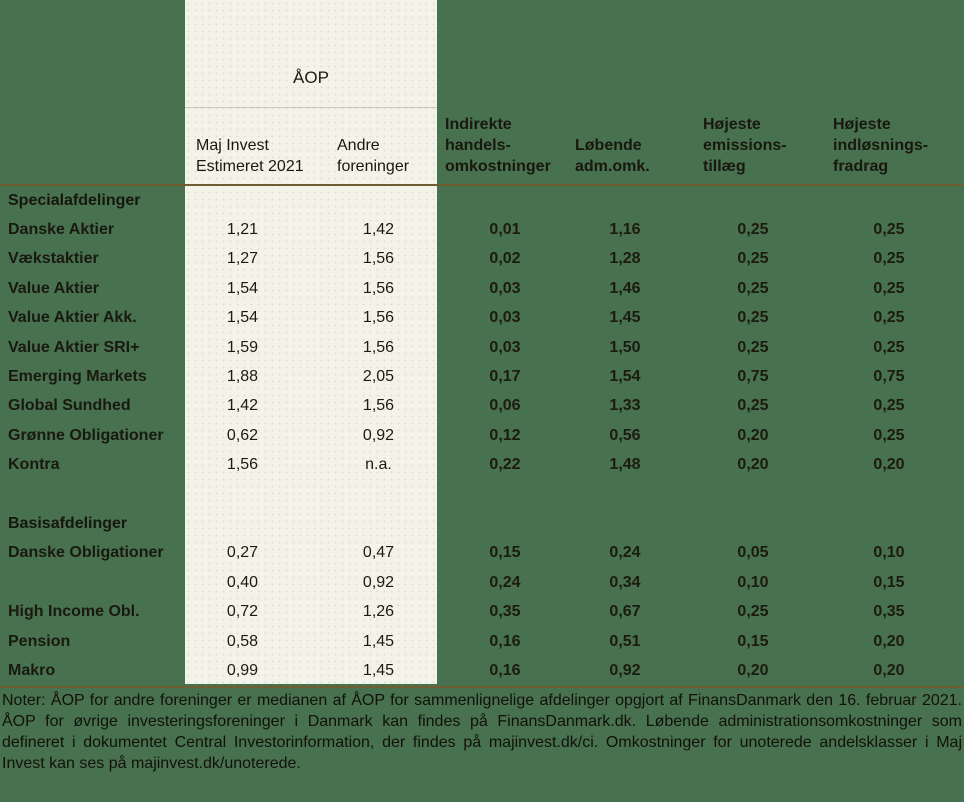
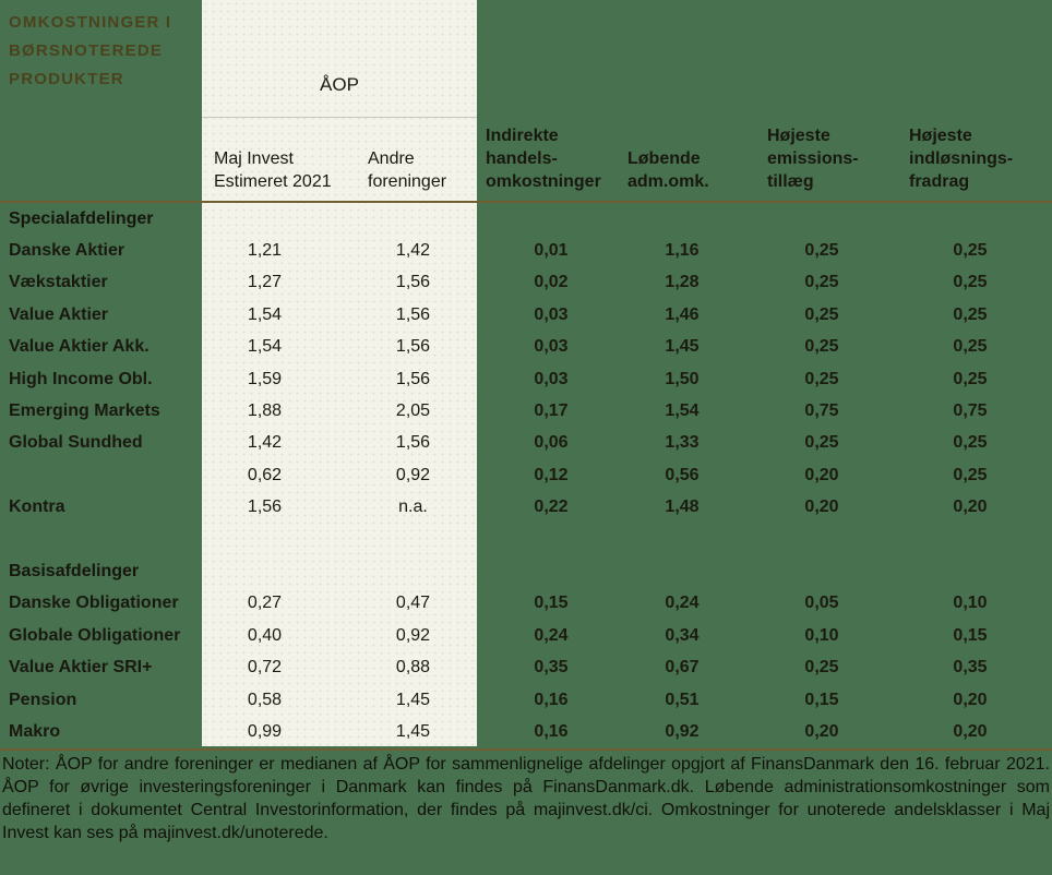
+ OMKOSTNINGER I
+ BØRSNOTEREDE
+ PRODUKTER
  ÅOP
  Maj Invest
  Estimeret 2021
  Andre
  foreninger
  Indirekte
  handels-
  omkostninger
  Løbende
  adm.omk.
  Højeste
  emissions-
  tillæg
  Højeste
  indløsnings-
  fradrag
  Specialafdelinger
  Danske Aktier
  1,21
  1,42
  0,01
  1,16
  0,25
  0,25
  Vækstaktier
  1,27
  1,56
  0,02
  1,28
  0,25
  0,25
  Value Aktier
  1,54
  1,56
  0,03
  1,46
  0,25
  0,25
  Value Aktier Akk.
  1,54
  1,56
  0,03
  1,45
  0,25
  0,25
- Value Aktier SRI+
+ High Income Obl.
  1,59
  1,56
  0,03
  1,50
  0,25
  0,25
  Emerging Markets
  1,88
  2,05
  0,17
  1,54
  0,75
  0,75
  Global Sundhed
  1,42
  1,56
  0,06
  1,33
  0,25
  0,25
- Grønne Obligationer
  0,62
  0,92
  0,12
  0,56
  0,20
  0,25
  Kontra
  1,56
  n.a.
  0,22
  1,48
  0,20
  0,20
  Basisafdelinger
  Danske Obligationer
  0,27
  0,47
  0,15
  0,24
  0,05
  0,10
+ Globale Obligationer
  0,40
  0,92
  0,24
  0,34
  0,10
  0,15
- High Income Obl.
+ Value Aktier SRI+
  0,72
- 1,26
+ 0,88
  0,35
  0,67
  0,25
  0,35
  Pension
  0,58
  1,45
  0,16
  0,51
  0,15
  0,20
  Makro
  0,99
  1,45
  0,16
  0,92
  0,20
  0,20
  Noter: ÅOP for andre foreninger er medianen af ÅOP for sammenlignelige afdelinger opgjort af FinansDanmark den 16. februar 2021. ÅOP for øvrige investeringsforeninger i Danmark kan findes på FinansDanmark.dk. Løbende administrationsomkostninger som defineret i dokumentet Central Investorinformation, der findes på majinvest.dk/ci. Omkostninger for unoterede andelsklasser i Maj Invest kan ses på majinvest.dk/unoterede.
